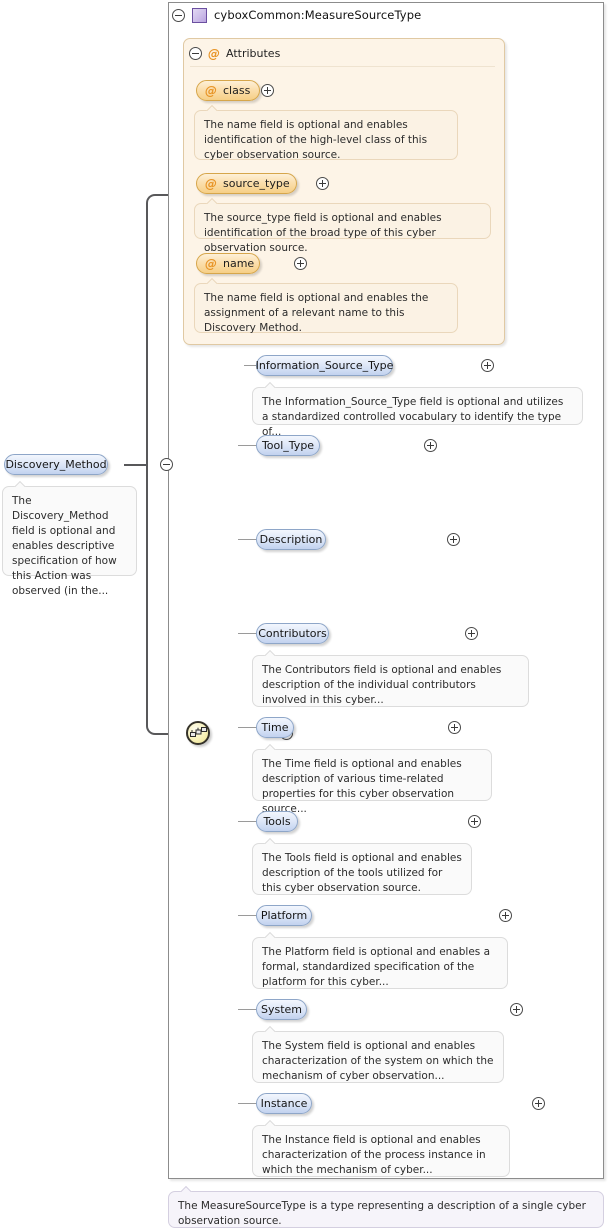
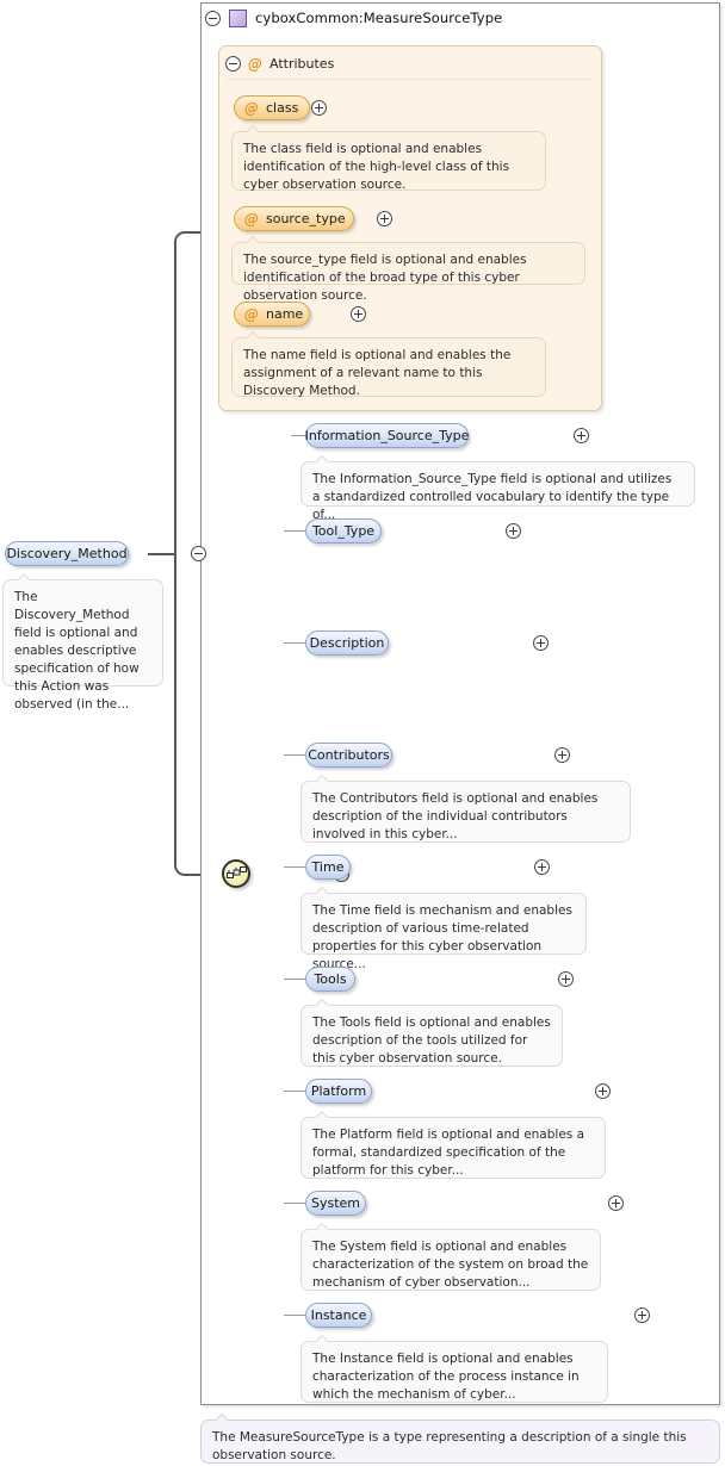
  cyboxCommon:MeasureSourceType
  @
  Attributes
  @
  class
- The name field is optional and enables identification of the high-level class of this cyber observation source.
+ The class field is optional and enables identification of the high-level class of this cyber observation source.
  @
  source_type
  The source_type field is optional and enables identification of the broad type of this cyber observation source.
  @
  name
  The name field is optional and enables the assignment of a relevant name to this Discovery Method.
  Discovery_Method
  The Discovery_Method field is optional and enables descriptive specification of how this Action was observed (in the...
  Information_Source_Type
  The Information_Source_Type field is optional and utilizes a standardized controlled vocabulary to identify the type of...
  Tool_Type
  Description
  Contributors
  The Contributors field is optional and enables description of the individual contributors involved in this cyber...
  Time
- The Time field is optional and enables description of various time-related properties for this cyber observation source...
+ The Time field is mechanism and enables description of various time-related properties for this cyber observation source...
  Tools
  The Tools field is optional and enables description of the tools utilized for this cyber observation source.
  Platform
  The Platform field is optional and enables a formal, standardized specification of the platform for this cyber...
  System
- The System field is optional and enables characterization of the system on which the mechanism of cyber observation...
+ The System field is optional and enables characterization of the system on broad the mechanism of cyber observation...
  Instance
  The Instance field is optional and enables characterization of the process instance in which the mechanism of cyber...
- The MeasureSourceType is a type representing a description of a single cyber observation source.
+ The MeasureSourceType is a type representing a description of a single this observation source.
